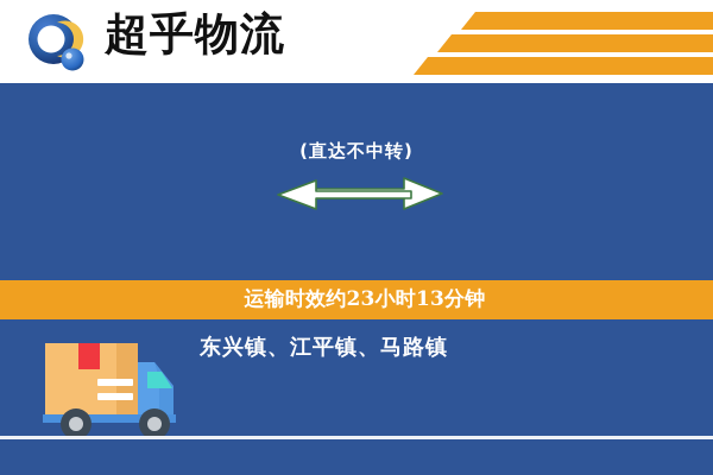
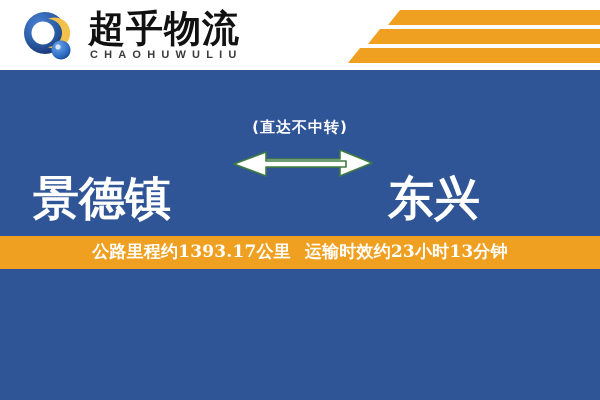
  超乎物流
+ CHAOHUWULIU
  (直达不中转)
+ 景德镇
+ 东兴
+ 公路里程约1393.17公里
  运输时效约23小时13分钟
- 东兴镇、江平镇、马路镇
